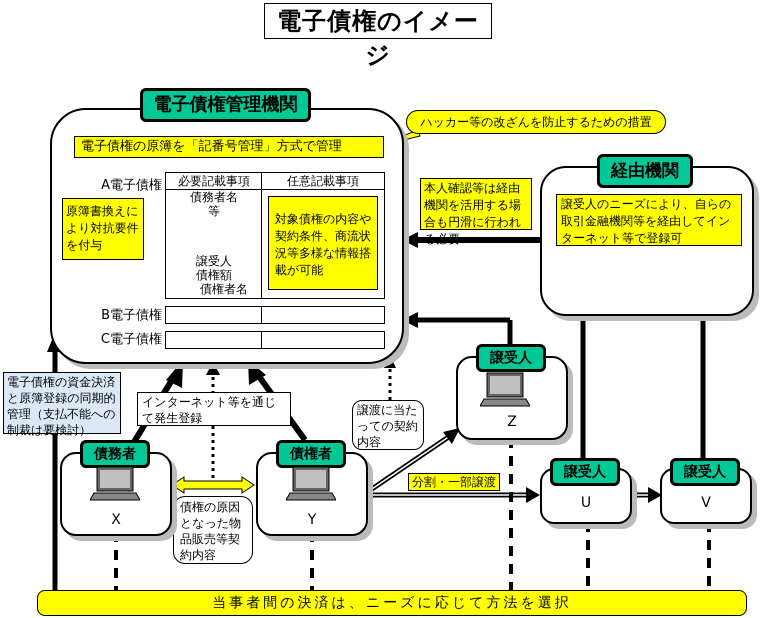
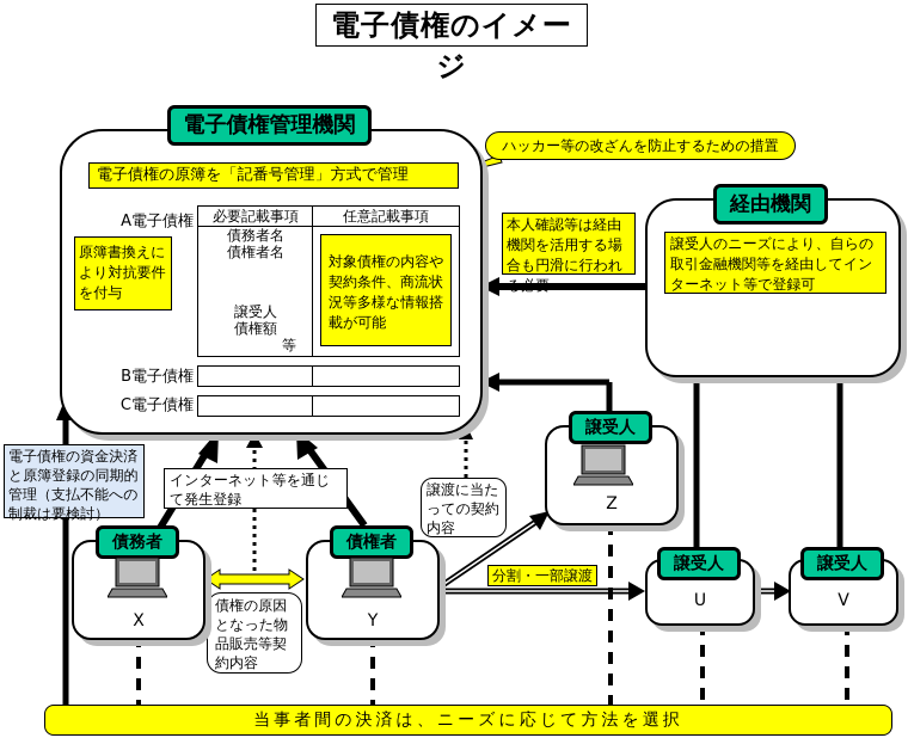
  電子債権のイメージ
  電子債権管理機関
  電子債権の原簿を「記番号管理」方式で管理
  ハッカー等の改ざんを防止するための措置
  A電子債権
  B電子債権
  C電子債権
  必要記載事項
  任意記載事項
  債務者名
- 等
+ 債権者名
  譲受人
  債権額
- 債権者名
+ 等
  対象債権の内容や契約条件、商流状況等多様な情報搭載が可能
  原簿書換えにより対抗要件を付与
  経由機関
  譲受人のニーズにより、自らの取引金融機関等を経由してインターネット等で登録可
  本人確認等は経由機関を活用する場合も円滑に行われる必要
  電子債権の資金決済と原簿登録の同期的管理（支払不能への制裁は要検討）
  インターネット等を通じて発生登録
  譲渡に当たっての契約内容
  債権の原因となった物品販売等契約内容
  分割・一部譲渡
  債務者
  X
  債権者
  Y
  譲受人
  Z
  譲受人
  U
  譲受人
  V
  当事者間の決済は、ニーズに応じて方法を選択
